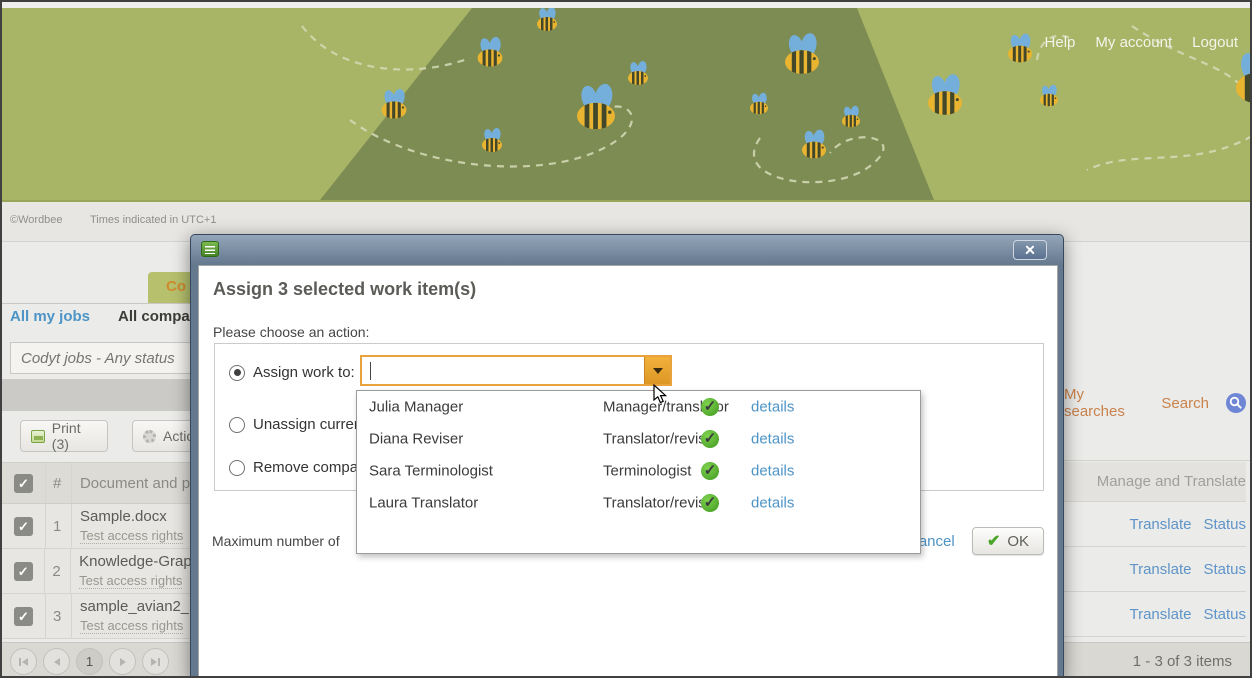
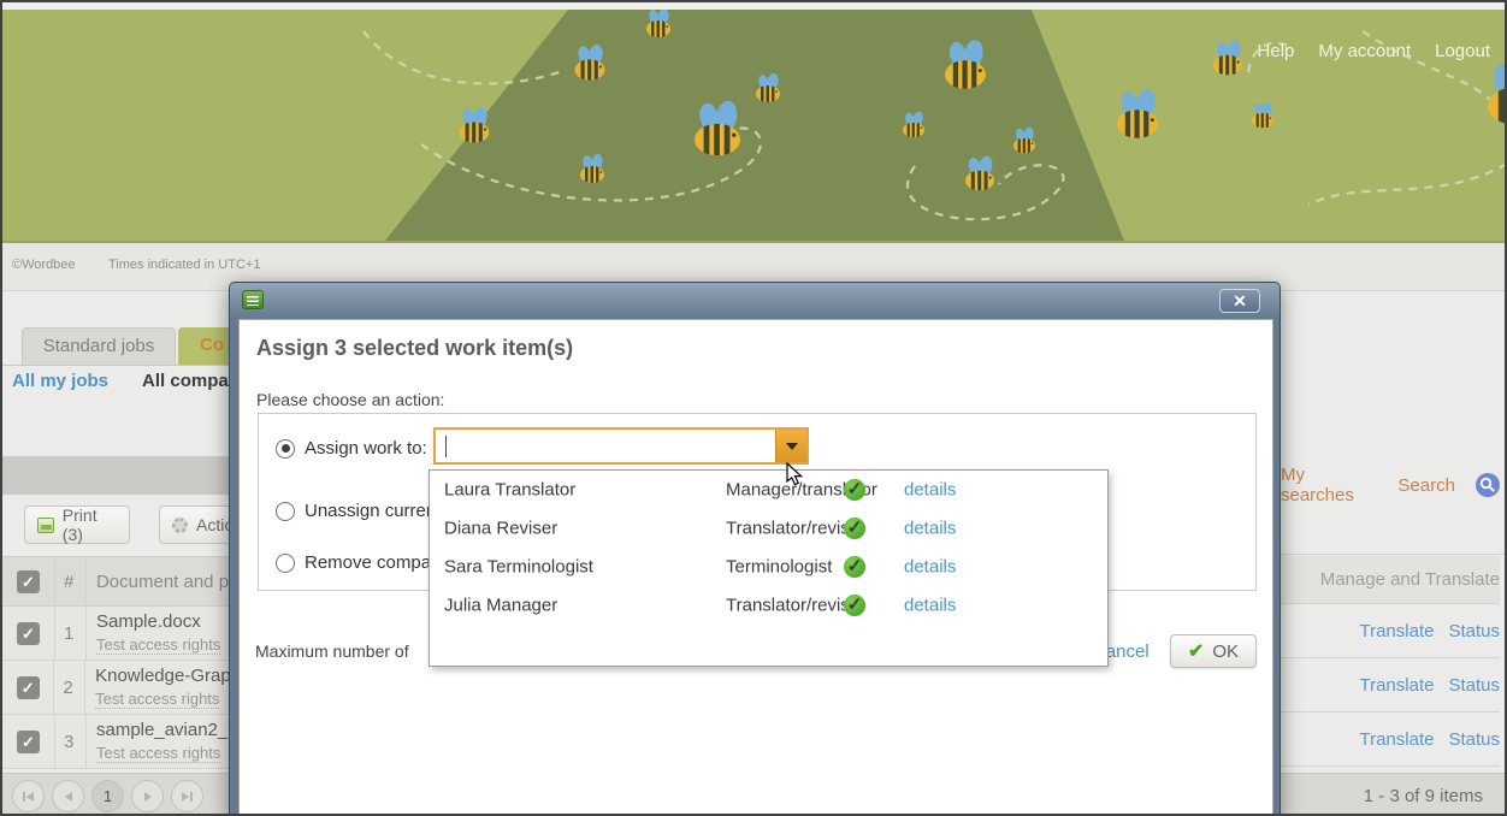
  Help
  My account
  Logout
  ©Wordbee
  Times indicated in UTC+1
+ Standard jobs
  Co
  All my jobs
  All compa
- Codyt jobs - Any status
  Print (3)
  Acti
  ✓
  #
  Document and p
  ✓
  1
  Sample.docx
  Test access rights
  ✓
  2
  Knowledge-Grap
  Test access rights
  ✓
  3
  sample_avian2_
  Test access rights
  1
  My searches
  Search
  Manage and Translate
  Translate
  Status
  Translate
  Status
  Translate
  Status
- 1 - 3 of 3 items
+ 1 - 3 of 9 items
  Assign 3 selected work item(s)
  Please choose an action:
  Assign work to:
  Unassign curre
  Remove compa
  Maximum number of
  ancel
  ✔
  OK
- Julia Manager
+ Laura Translator
  Manager/transor
  ✓
  details
  Diana Reviser
  Translator/revi
  ✓
  details
  Sara Terminologist
  Terminologist
  ✓
  details
- Laura Translator
+ Julia Manager
  Translator/revi
  ✓
  details
